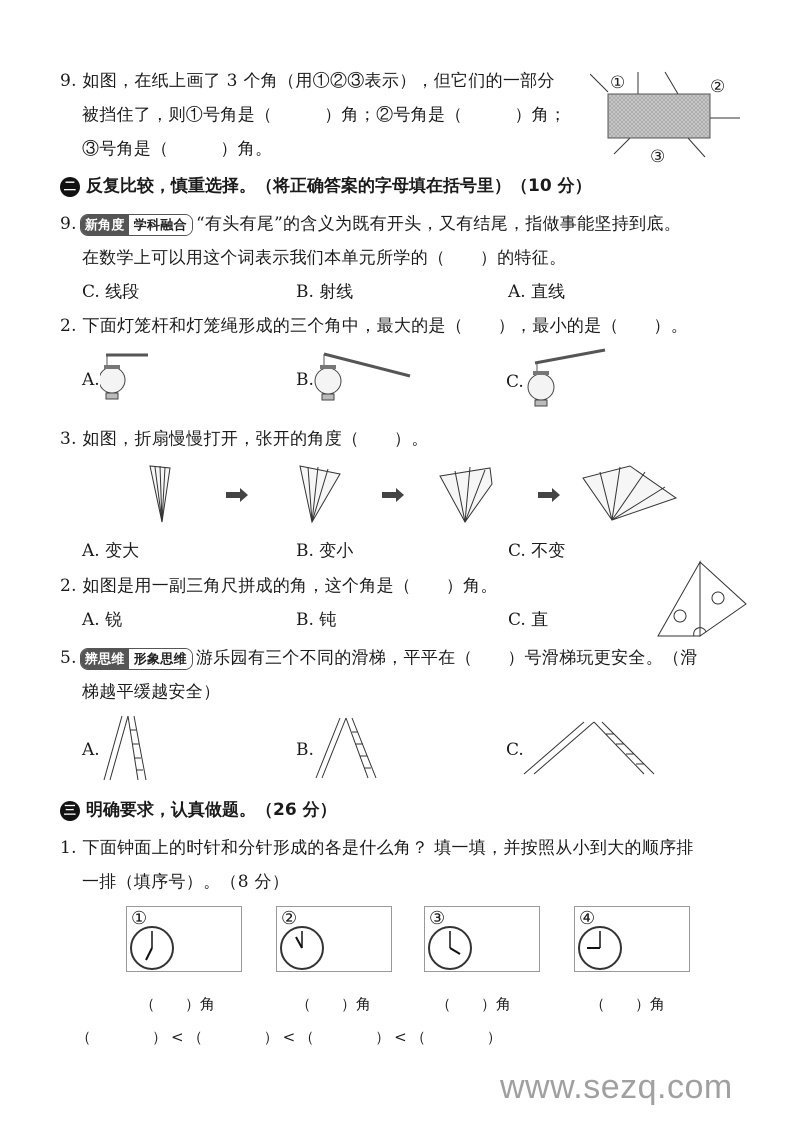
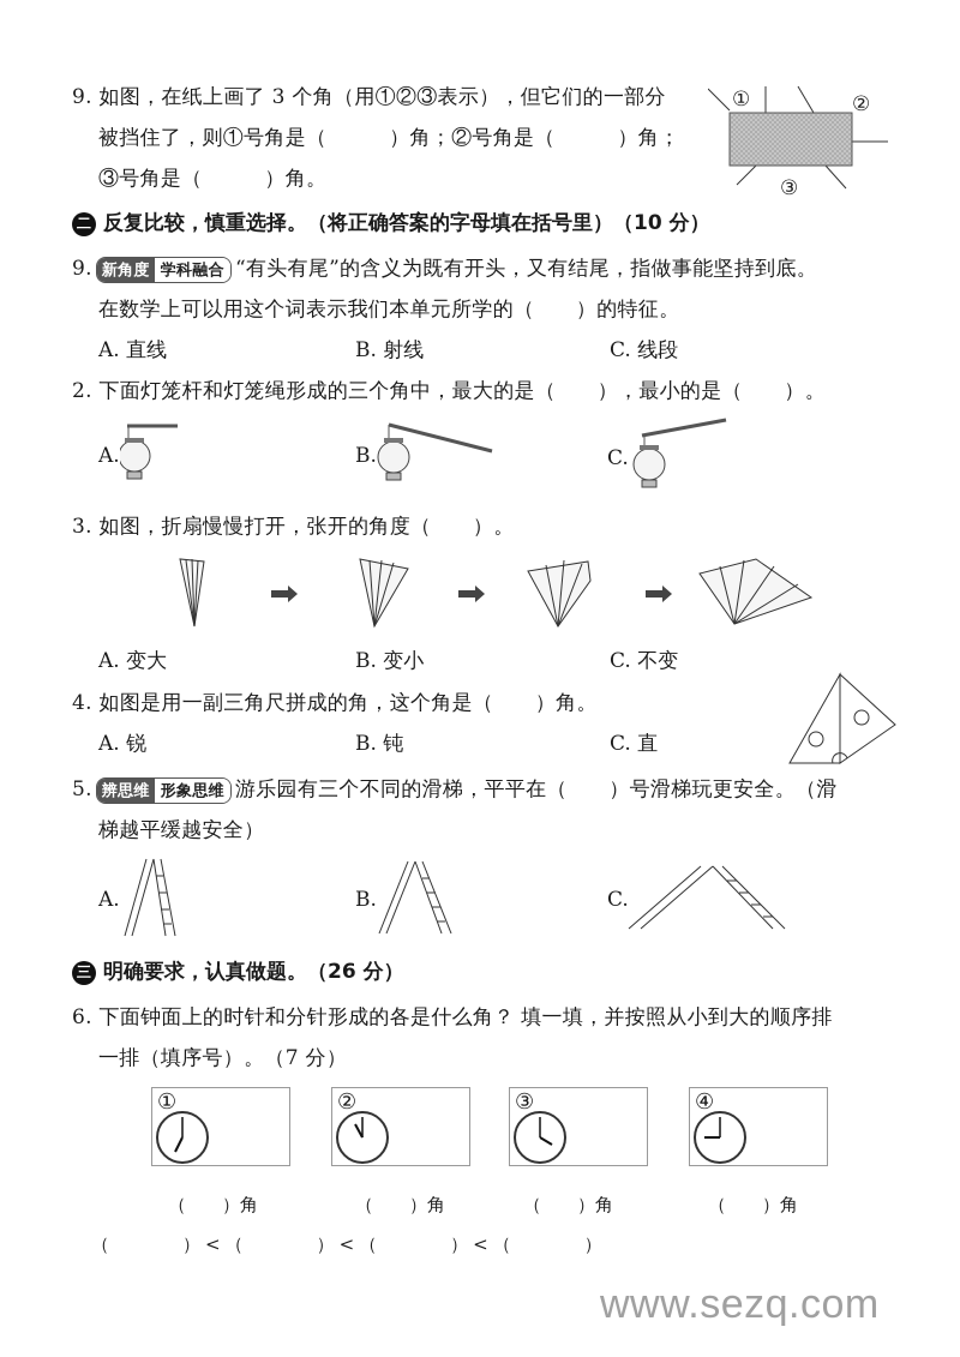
  9. 如图，在纸上画了 3 个角（用①②③表示），但它们的一部分
  被挡住了，则①号角是（ ）角；②号角是（ ）角；
  ③号角是（ ）角。
  ①
  ②
  ③
  二
  反复比较，慎重选择。（将正确答案的字母填在括号里）（10 分）
  9.
  新角度
  学科融合
  “有头有尾”的含义为既有开头，又有结尾，指做事能坚持到底。
  在数学上可以用这个词表示我们本单元所学的（ ）的特征。
- C. 线段
+ A. 直线
  B. 射线
- A. 直线
+ C. 线段
  2. 下面灯笼杆和灯笼绳形成的三个角中，最大的是（ ），最小的是（ ）。
  A.
  B.
  C.
  3. 如图，折扇慢慢打开，张开的角度（ ）。
  A. 变大
  B. 变小
  C. 不变
- 2. 如图是用一副三角尺拼成的角，这个角是（ ）角。
+ 4. 如图是用一副三角尺拼成的角，这个角是（ ）角。
  A. 锐
  B. 钝
  C. 直
  5.
  辨思维
  形象思维
  游乐园有三个不同的滑梯，平平在（ ）号滑梯玩更安全。（滑
  梯越平缓越安全）
  A.
  B.
  C.
  三
  明确要求，认真做题。（26 分）
- 1. 下面钟面上的时针和分针形成的各是什么角？ 填一填，并按照从小到大的顺序排
+ 6. 下面钟面上的时针和分针形成的各是什么角？ 填一填，并按照从小到大的顺序排
- 一排（填序号）。（8 分）
+ 一排（填序号）。（7 分）
  ①
  ②
  ③
  ④
  （ ）角
  （ ）角
  （ ）角
  （ ）角
  （ ）<（ ）<（ ）<（ ）
  www.sezq.com
